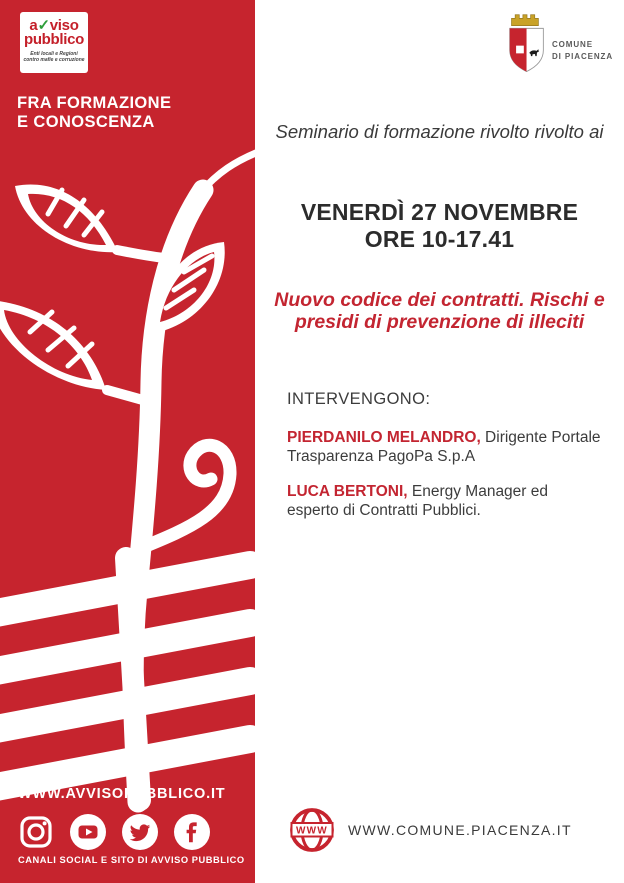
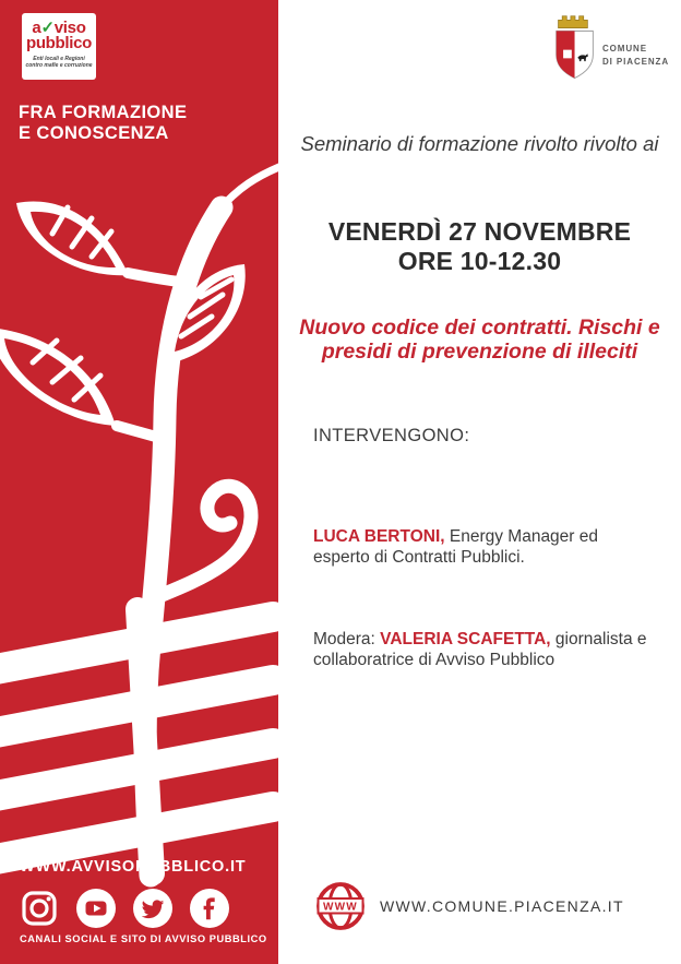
  a✓viso
  pubblico
  FRA FORMAZIONE
  E CONOSCENZA
  WWW.AVVISOPUBBLICO.IT
  CANALI SOCIAL E SITO DI AVVISO PUBBLICO
  COMUNE
  DI PIACENZA
  Seminario di formazione rivolto rivolto ai
  VENERDÌ 27 NOVEMBRE
- ORE 10-17.41
+ ORE 10-12.30
  Nuovo codice dei contratti. Rischi e
  presidi di prevenzione di illeciti
  INTERVENGONO:
- PIERDANILO MELANDRO, Dirigente Portale Trasparenza PagoPa S.p.A
  LUCA BERTONI, Energy Manager ed esperto di Contratti Pubblici.
+ Modera: VALERIA SCAFETTA, giornalista e collaboratrice di Avviso Pubblico
  WWW
  WWW.COMUNE.PIACENZA.IT
